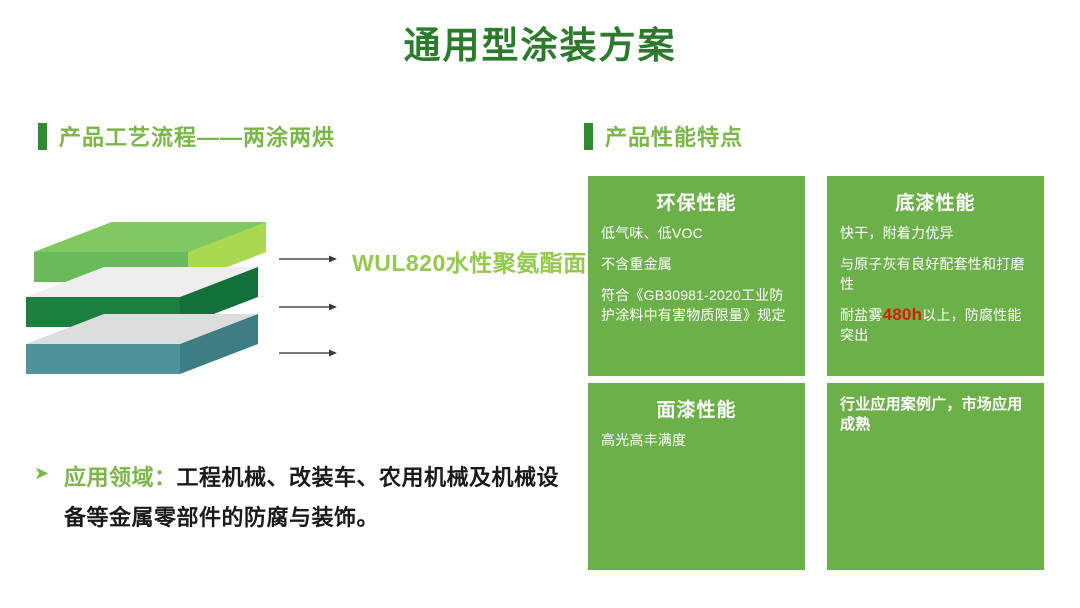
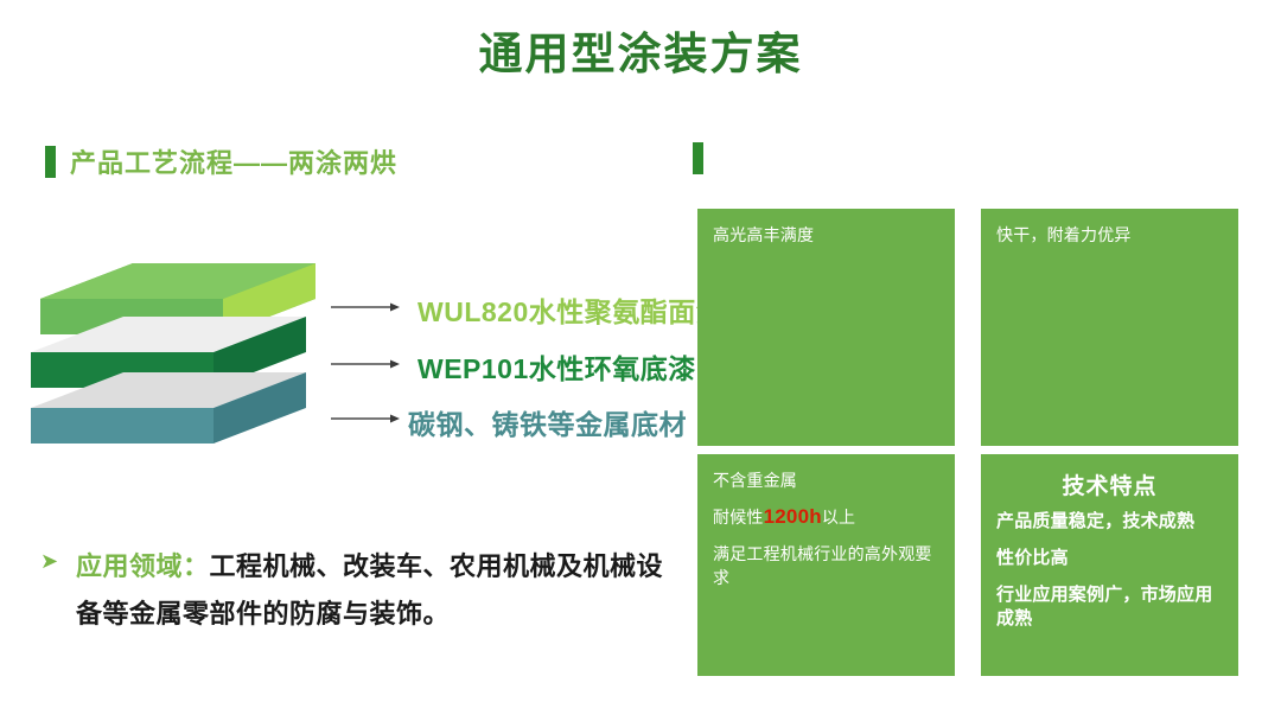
  通用型涂装方案
  产品工艺流程——两涂两烘
- 产品性能特点
  WUL820水性聚氨酯面
+ WEP101水性环氧底漆
+ 碳钢、铸铁等金属底材
  ➤
  应用领域：工程机械、改装车、农用机械及机械设备等金属零部件的防腐与装饰。
- 环保性能
- 低气味、低VOC
- 不含重金属
+ 高光高丰满度
- 符合《GB30981-2020工业防护涂料中有害物质限量》规定
- 底漆性能
  快干，附着力优异
- 与原子灰有良好配套性和打磨性
- 耐盐雾480h以上，防腐性能突出
- 面漆性能
- 高光高丰满度
+ 不含重金属
+ 耐候性1200h以上
+ 满足工程机械行业的高外观要求
+ 技术特点
+ 产品质量稳定，技术成熟
+ 性价比高
  行业应用案例广，市场应用成熟
